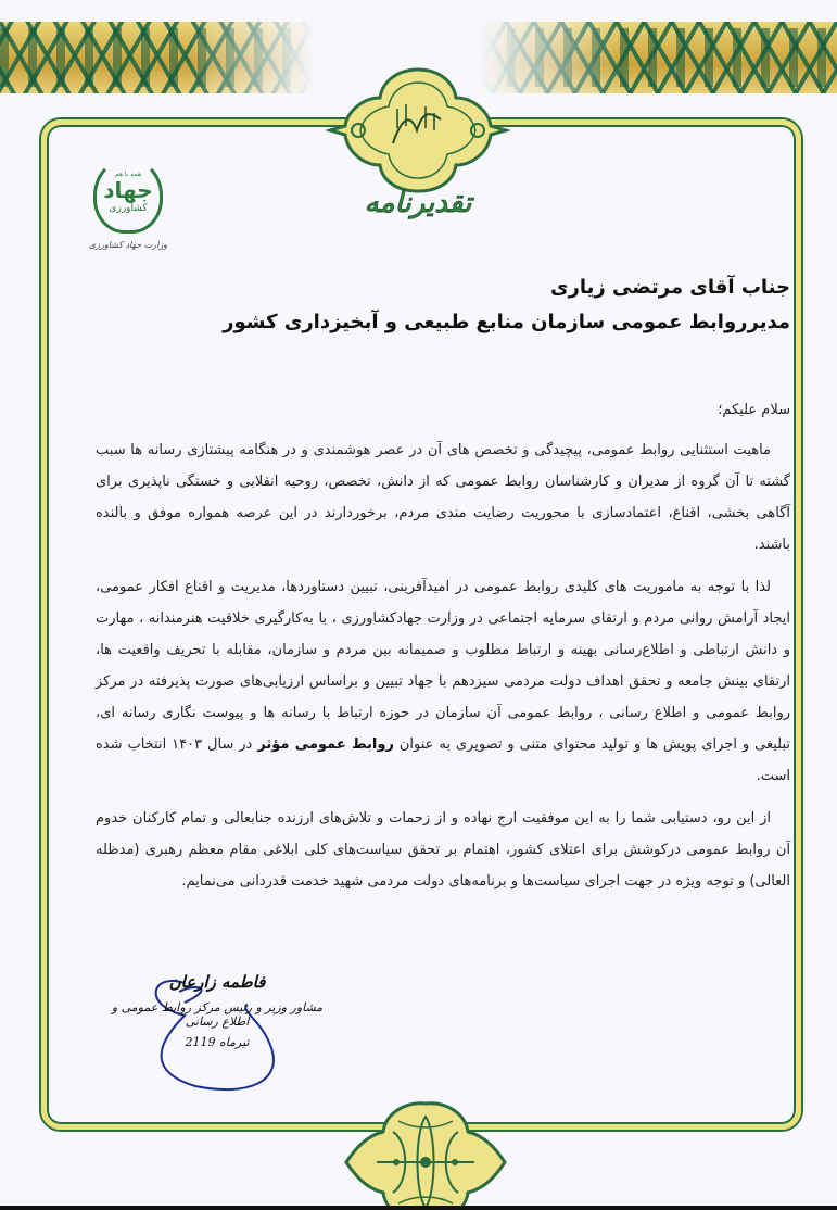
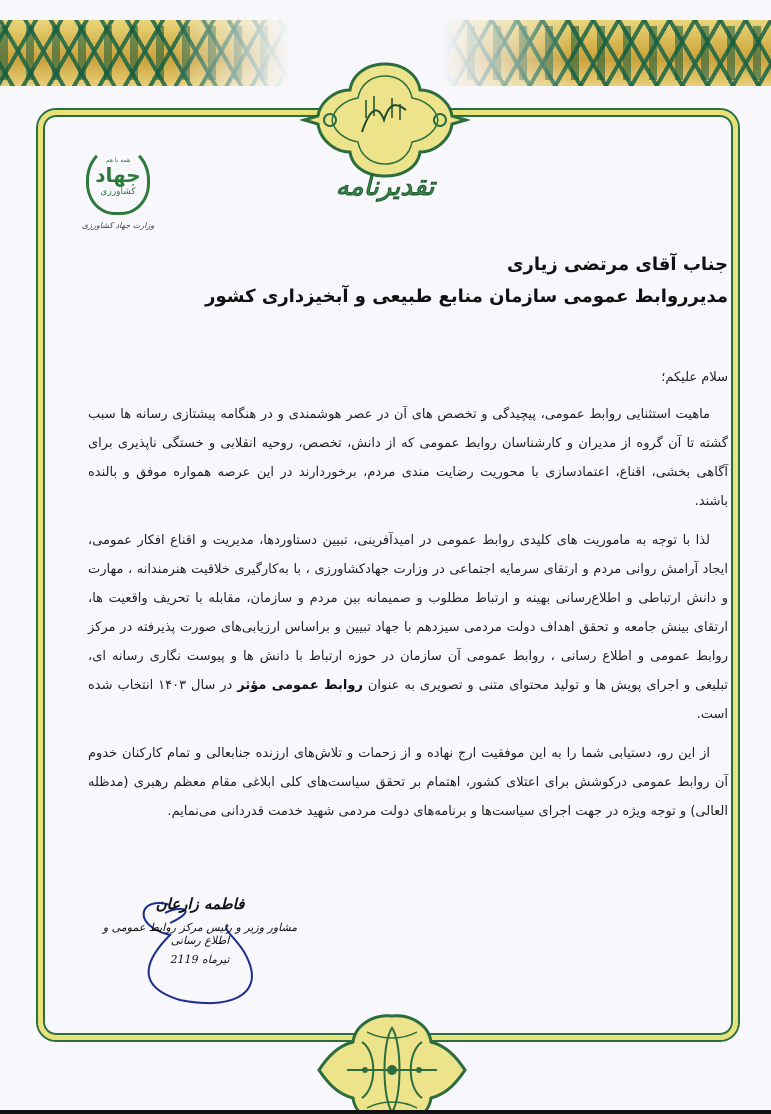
  جهاد
  کشاورزی
  وزارت جهاد کشاورزی
  تقدیرنامه
  جناب آقای مرتضی زیاری
  مدیرروابط عمومی سازمان منابع طبیعی و آبخیزداری کشور
  سلام علیکم؛
  ماهیت استثنایی روابط عمومی، پیچیدگی و تخصص های آن در عصر هوشمندی و در هنگامه پیشتازی رسانه ها سبب گشته تا آن گروه از مدیران و کارشناسان روابط عمومی که از دانش، تخصص، روحیه انقلابی و خستگی ناپذیری برای آگاهی بخشی، اقناع، اعتمادسازی با محوریت رضایت مندی مردم، برخوردارند در این عرصه همواره موفق و بالنده باشند.
- لذا با توجه به ماموریت های کلیدی روابط عمومی در امیدآفرینی، تبیین دستاوردها، مدیریت و اقناع افکار عمومی، ایجاد آرامش روانی مردم و ارتقای سرمایه اجتماعی در وزارت جهادکشاورزی ، با به‌کارگیری خلاقیت هنرمندانه ، مهارت و دانش ارتباطی و اطلاع‌رسانی بهینه و ارتباط مطلوب و صمیمانه بین مردم و سازمان، مقابله با تحریف واقعیت ها، ارتقای بینش جامعه و تحقق اهداف دولت مردمی سیزدهم با جهاد تبیین و براساس ارزیابی‌های صورت پذیرفته در مرکز روابط عمومی و اطلاع رسانی ، روابط عمومی آن سازمان در حوزه ارتباط با رسانه ها و پیوست نگاری رسانه ای، تبلیغی و اجرای پویش ها و تولید محتوای متنی و تصویری به عنوان روابط عمومی مؤثر در سال ۱۴۰۳ انتخاب شده است.
+ لذا با توجه به ماموریت های کلیدی روابط عمومی در امیدآفرینی، تبیین دستاوردها، مدیریت و اقناع افکار عمومی، ایجاد آرامش روانی مردم و ارتقای سرمایه اجتماعی در وزارت جهادکشاورزی ، با به‌کارگیری خلاقیت هنرمندانه ، مهارت و دانش ارتباطی و اطلاع‌رسانی بهینه و ارتباط مطلوب و صمیمانه بین مردم و سازمان، مقابله با تحریف واقعیت ها، ارتقای بینش جامعه و تحقق اهداف دولت مردمی سیزدهم با جهاد تبیین و براساس ارزیابی‌های صورت پذیرفته در مرکز روابط عمومی و اطلاع رسانی ، روابط عمومی آن سازمان در حوزه ارتباط با دانش ها و پیوست نگاری رسانه ای، تبلیغی و اجرای پویش ها و تولید محتوای متنی و تصویری به عنوان روابط عمومی مؤثر در سال ۱۴۰۳ انتخاب شده است.
  از این رو، دستیابی شما را به این موفقیت ارج نهاده و از زحمات و تلاش‌های ارزنده جنابعالی و تمام کارکنان خدوم آن روابط عمومی درکوشش برای اعتلای کشور، اهتمام بر تحقق سیاست‌های کلی ابلاغی مقام معظم رهبری (مدظله العالی) و توجه ویژه در جهت اجرای سیاست‌ها و برنامه‌های دولت مردمی شهید خدمت قدردانی می‌نمایم.
  فاطمه زارعان
  مشاور وزیر و رئیس مرکز روابط عمومی و اطلاع رسانی
  تیرماه 2119
